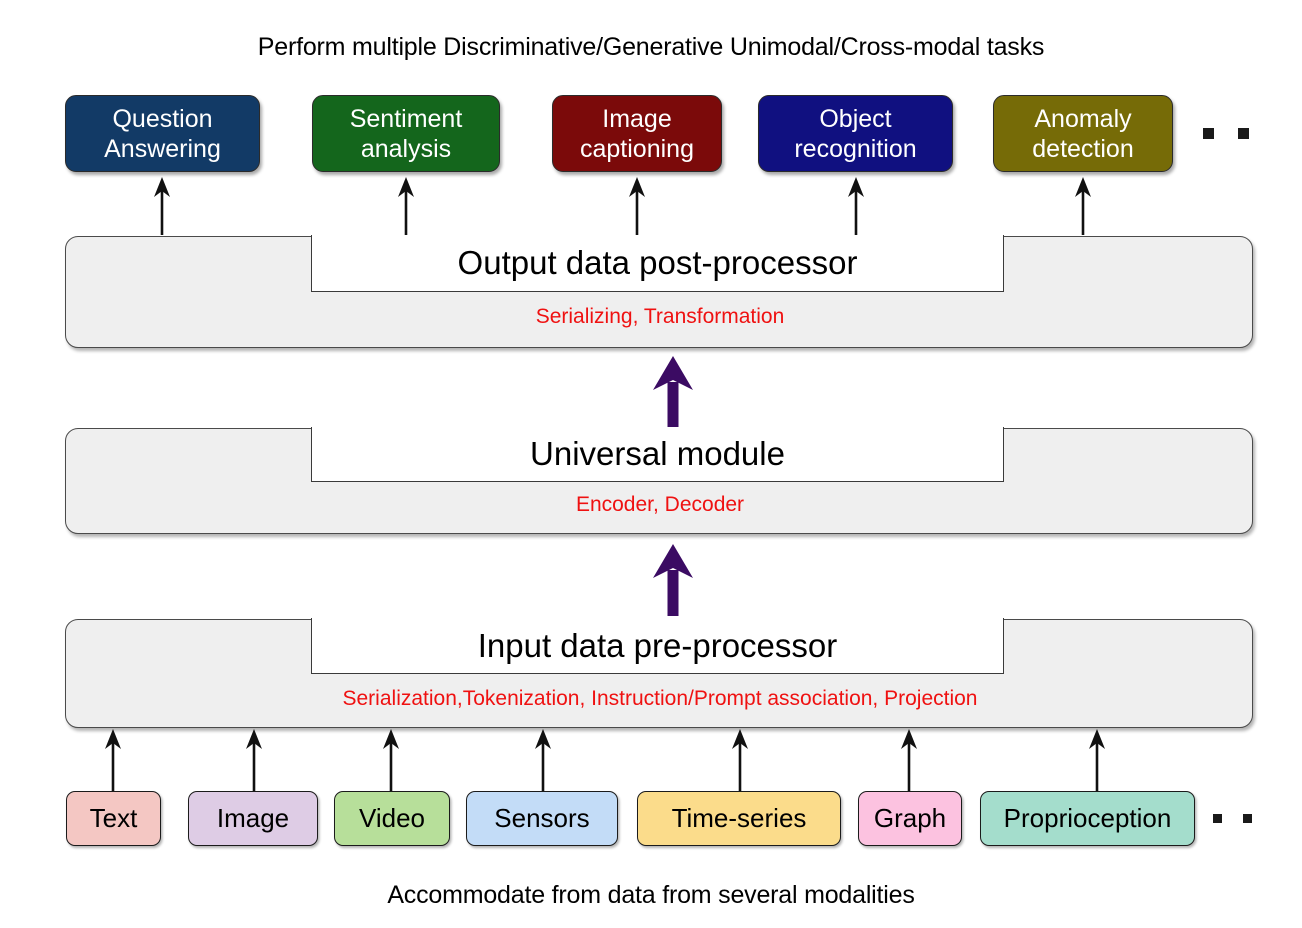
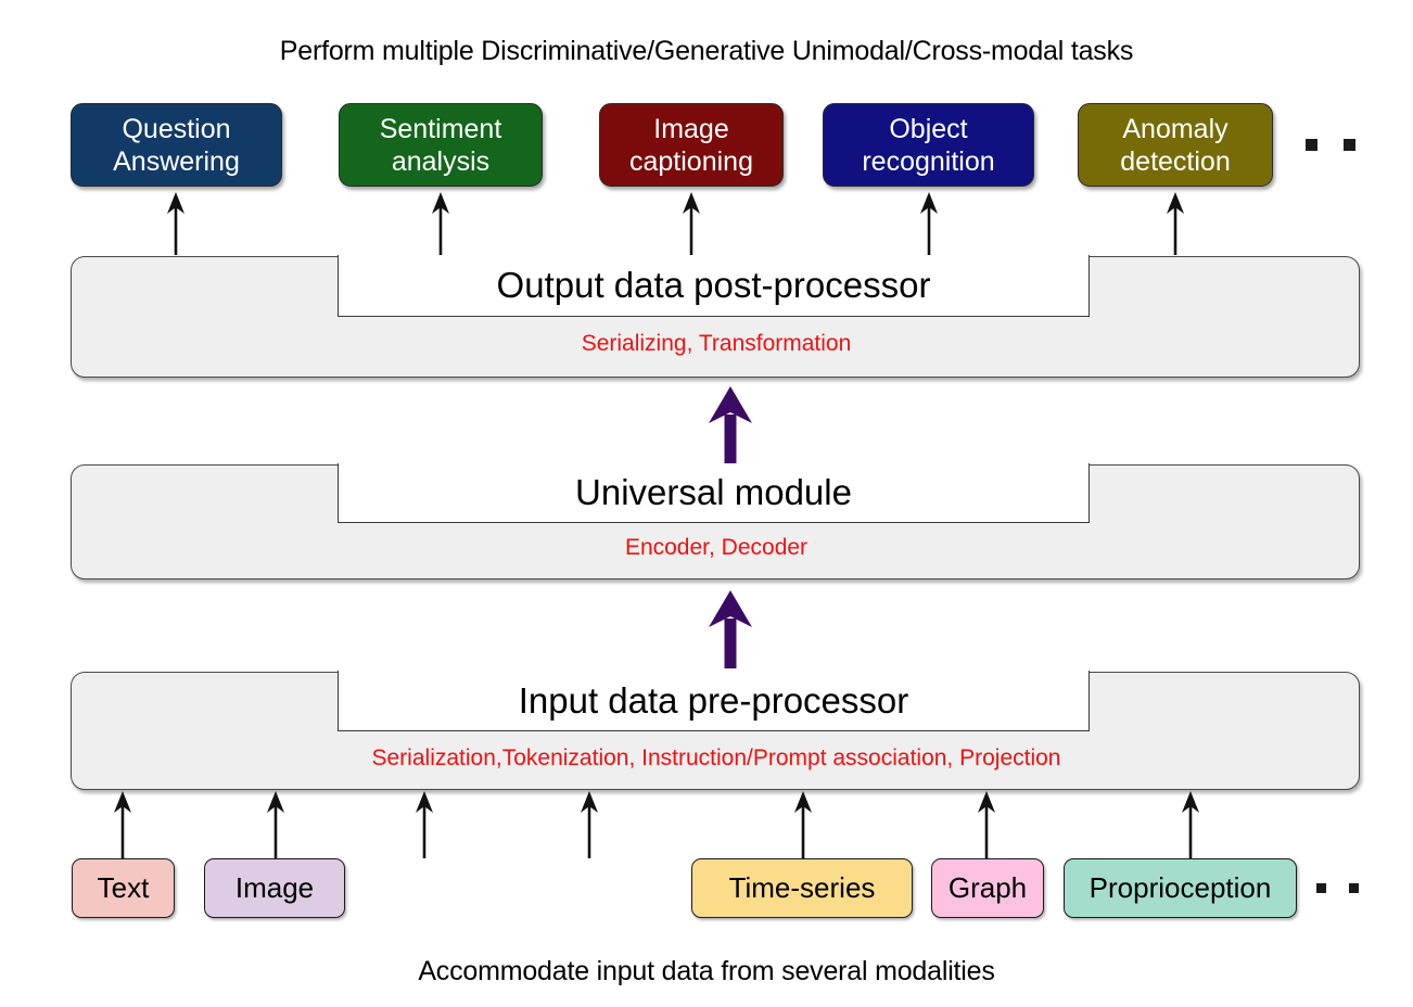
  Perform multiple Discriminative/Generative Unimodal/Cross-modal tasks
  Question
  Answering
  Sentiment
  analysis
  Image
  captioning
  Object
  recognition
  Anomaly
  detection
  Output data post-processor
  Serializing, Transformation
  Universal module
  Encoder, Decoder
  Input data pre-processor
  Serialization,Tokenization, Instruction/Prompt association, Projection
  Text
  Image
- Video
- Sensors
  Time-series
  Graph
  Proprioception
- Accommodate from data from several modalities
+ Accommodate input data from several modalities
